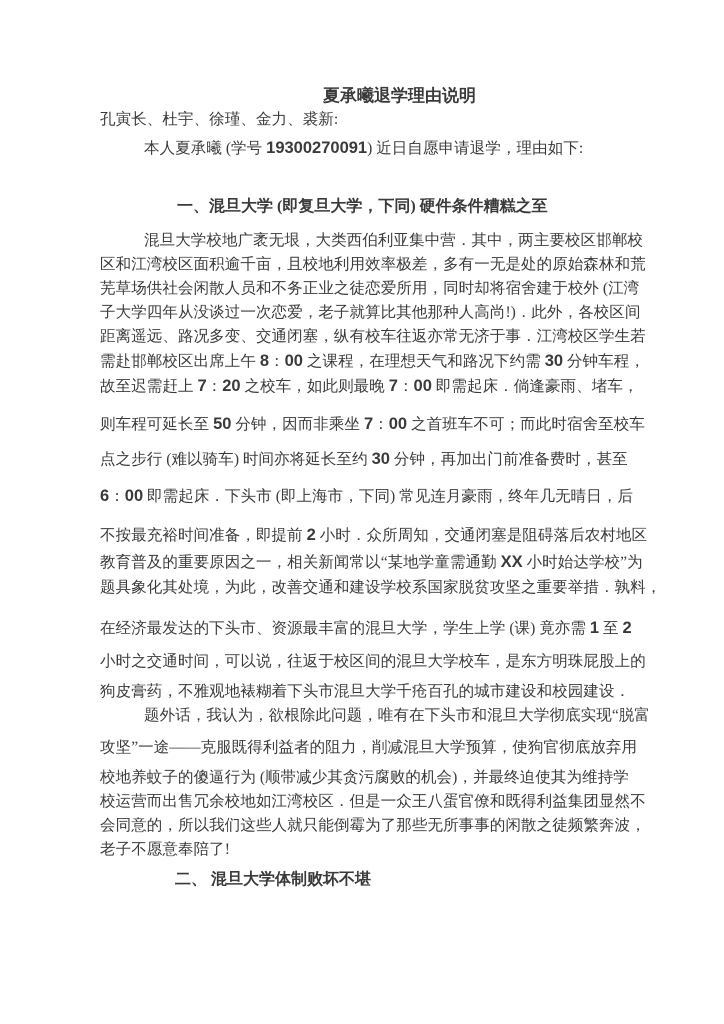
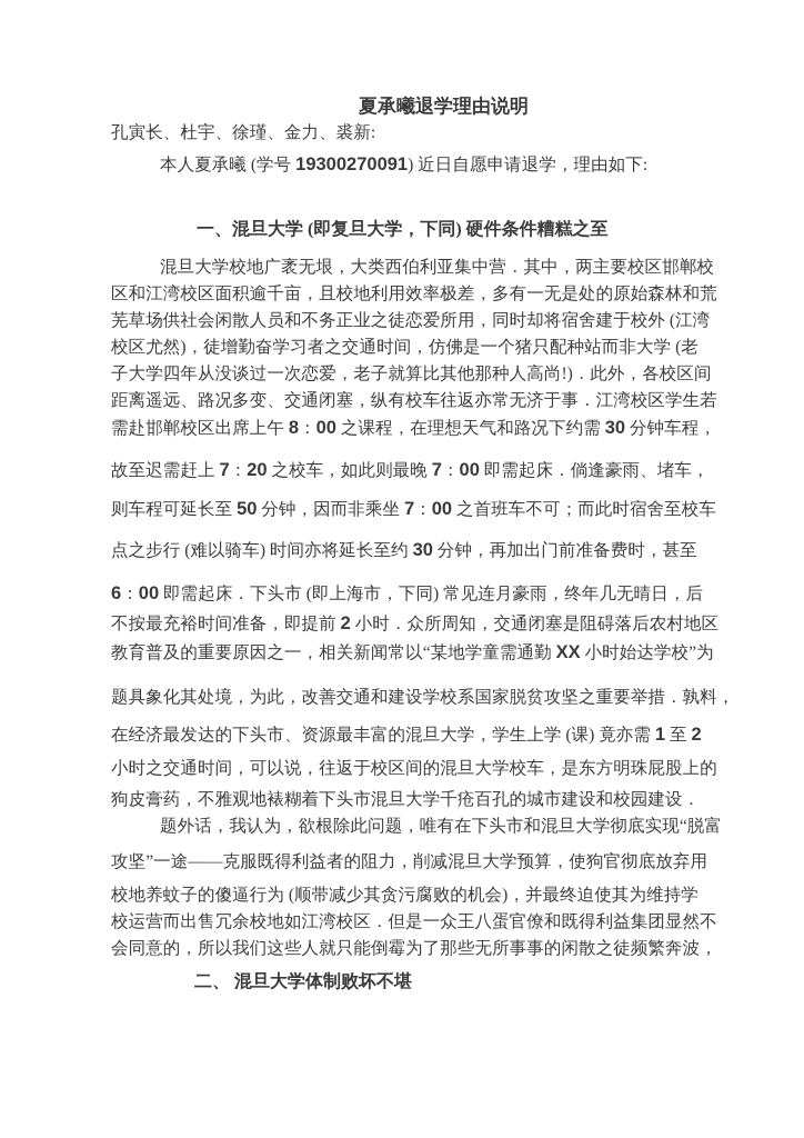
  夏承曦退学理由说明
  孔寅长、杜宇、徐瑾、金力、裘新:
  本人夏承曦 (学号 19300270091) 近日自愿申请退学，理由如下:
  一、混旦大学 (即复旦大学，下同) 硬件条件糟糕之至
  混旦大学校地广袤无垠，大类西伯利亚集中营．其中，两主要校区邯郸校
  区和江湾校区面积逾千亩，且校地利用效率极差，多有一无是处的原始森林和荒
  芜草场供社会闲散人员和不务正业之徒恋爱所用，同时却将宿舍建于校外 (江湾
+ 校区尤然)，徒增勤奋学习者之交通时间，仿佛是一个猪只配种站而非大学 (老
  子大学四年从没谈过一次恋爱，老子就算比其他那种人高尚!)．此外，各校区间
  距离遥远、路况多变、交通闭塞，纵有校车往返亦常无济于事．江湾校区学生若
  需赴邯郸校区出席上午 8：00 之课程，在理想天气和路况下约需 30 分钟车程，
  故至迟需赶上 7：20 之校车，如此则最晚 7：00 即需起床．倘逢豪雨、堵车，
  则车程可延长至 50 分钟，因而非乘坐 7：00 之首班车不可；而此时宿舍至校车
  点之步行 (难以骑车) 时间亦将延长至约 30 分钟，再加出门前准备费时，甚至
  6：00 即需起床．下头市 (即上海市，下同) 常见连月豪雨，终年几无晴日，后
  不按最充裕时间准备，即提前 2 小时．众所周知，交通闭塞是阻碍落后农村地区
  教育普及的重要原因之一，相关新闻常以“某地学童需通勤 XX 小时始达学校”为
  题具象化其处境，为此，改善交通和建设学校系国家脱贫攻坚之重要举措．孰料，
  在经济最发达的下头市、资源最丰富的混旦大学，学生上学 (课) 竟亦需 1 至 2
  小时之交通时间，可以说，往返于校区间的混旦大学校车，是东方明珠屁股上的
  狗皮膏药，不雅观地裱糊着下头市混旦大学千疮百孔的城市建设和校园建设．
  题外话，我认为，欲根除此问题，唯有在下头市和混旦大学彻底实现“脱富
  攻坚”一途——克服既得利益者的阻力，削减混旦大学预算，使狗官彻底放弃用
  校地养蚊子的傻逼行为 (顺带减少其贪污腐败的机会)，并最终迫使其为维持学
  校运营而出售冗余校地如江湾校区．但是一众王八蛋官僚和既得利益集团显然不
  会同意的，所以我们这些人就只能倒霉为了那些无所事事的闲散之徒频繁奔波，
- 老子不愿意奉陪了!
  二、 混旦大学体制败坏不堪
